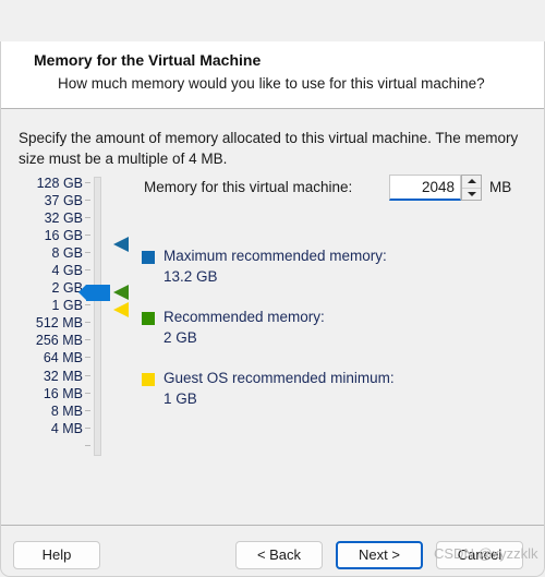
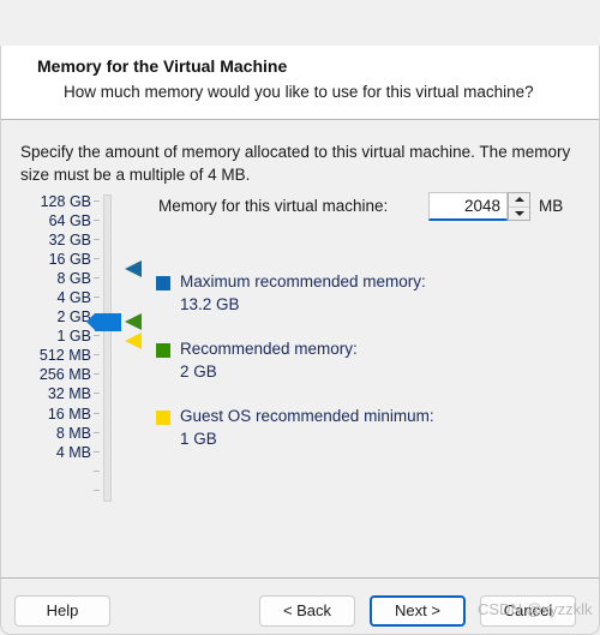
  Memory for the Virtual Machine
  How much memory would you like to use for this virtual machine?
  Specify the amount of memory allocated to this virtual machine. The memory size must be a multiple of 4 MB.
  128 GB
- 37 GB
+ 64 GB
  32 GB
  16 GB
  8 GB
  4 GB
  1 GB
  512 MB
  256 MB
- 64 MB
  32 MB
  16 MB
  8 MB
  4 MB
  Memory for this virtual machine:
  2048
  MB
  Maximum recommended memory:
  13.2 GB
  Recommended memory:
  2 GB
  Guest OS recommended minimum:
  1 GB
  Help
  < Back
  Next >
  Cancel
  CSDN @xyzzklk
